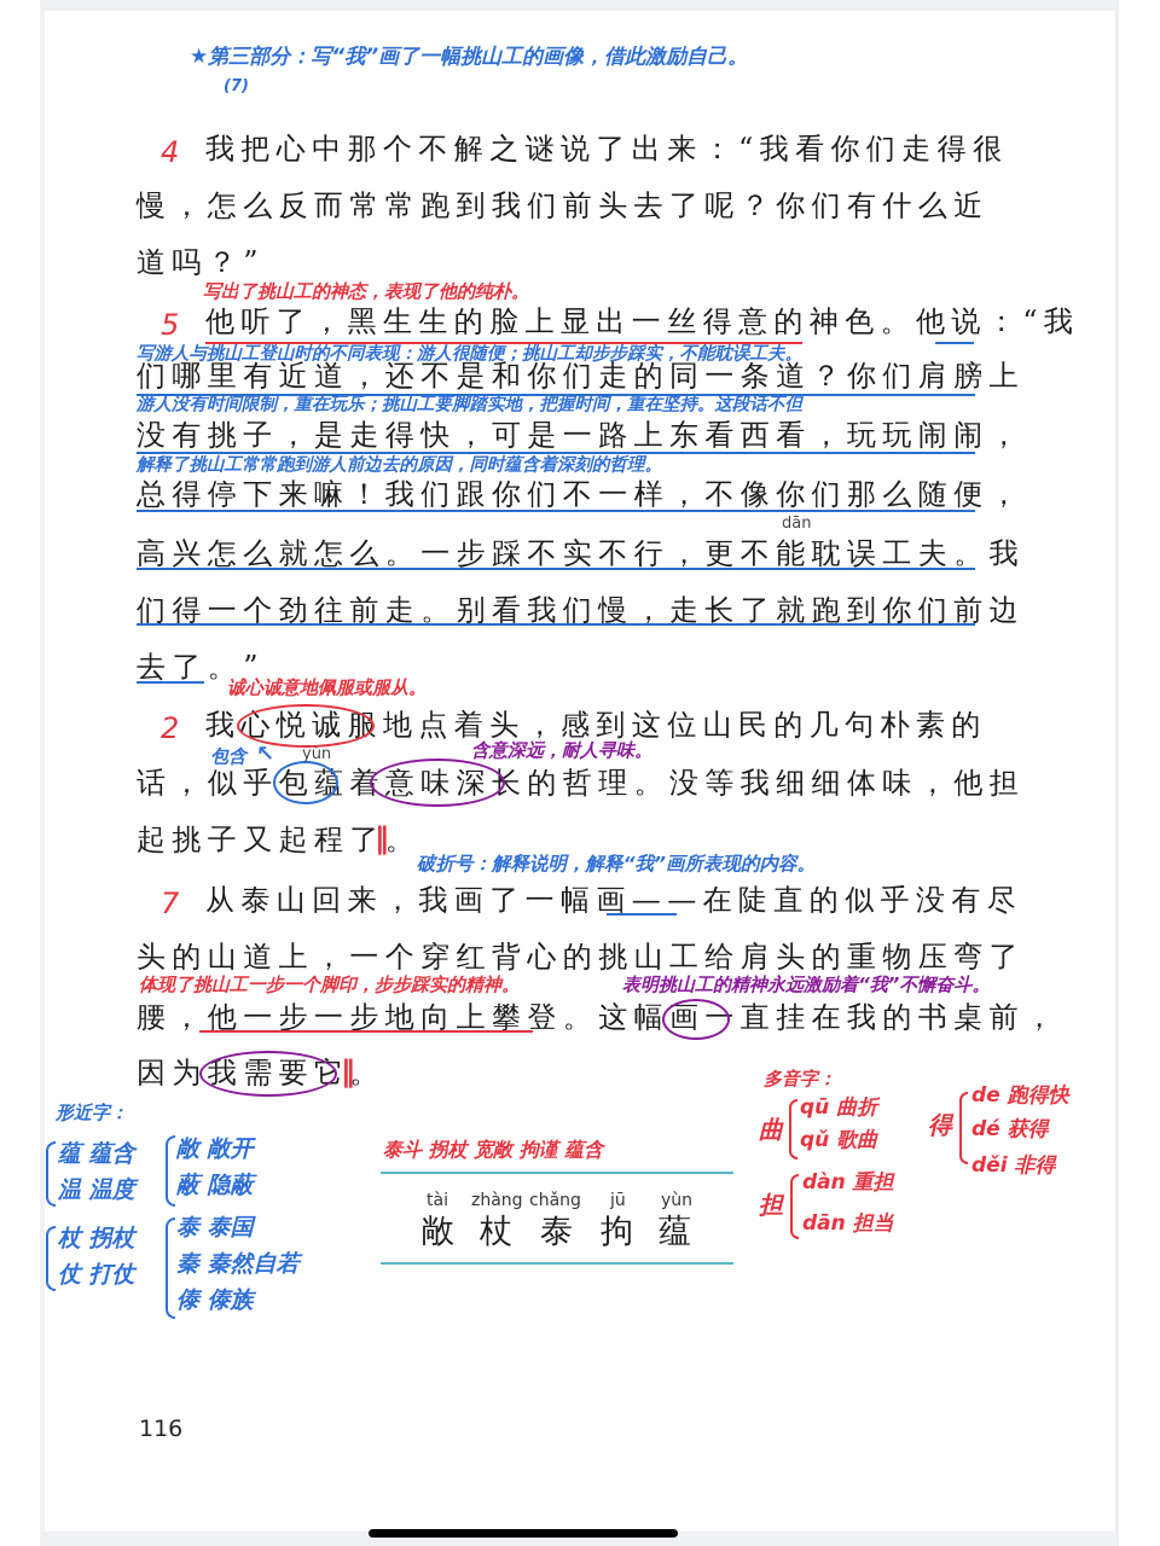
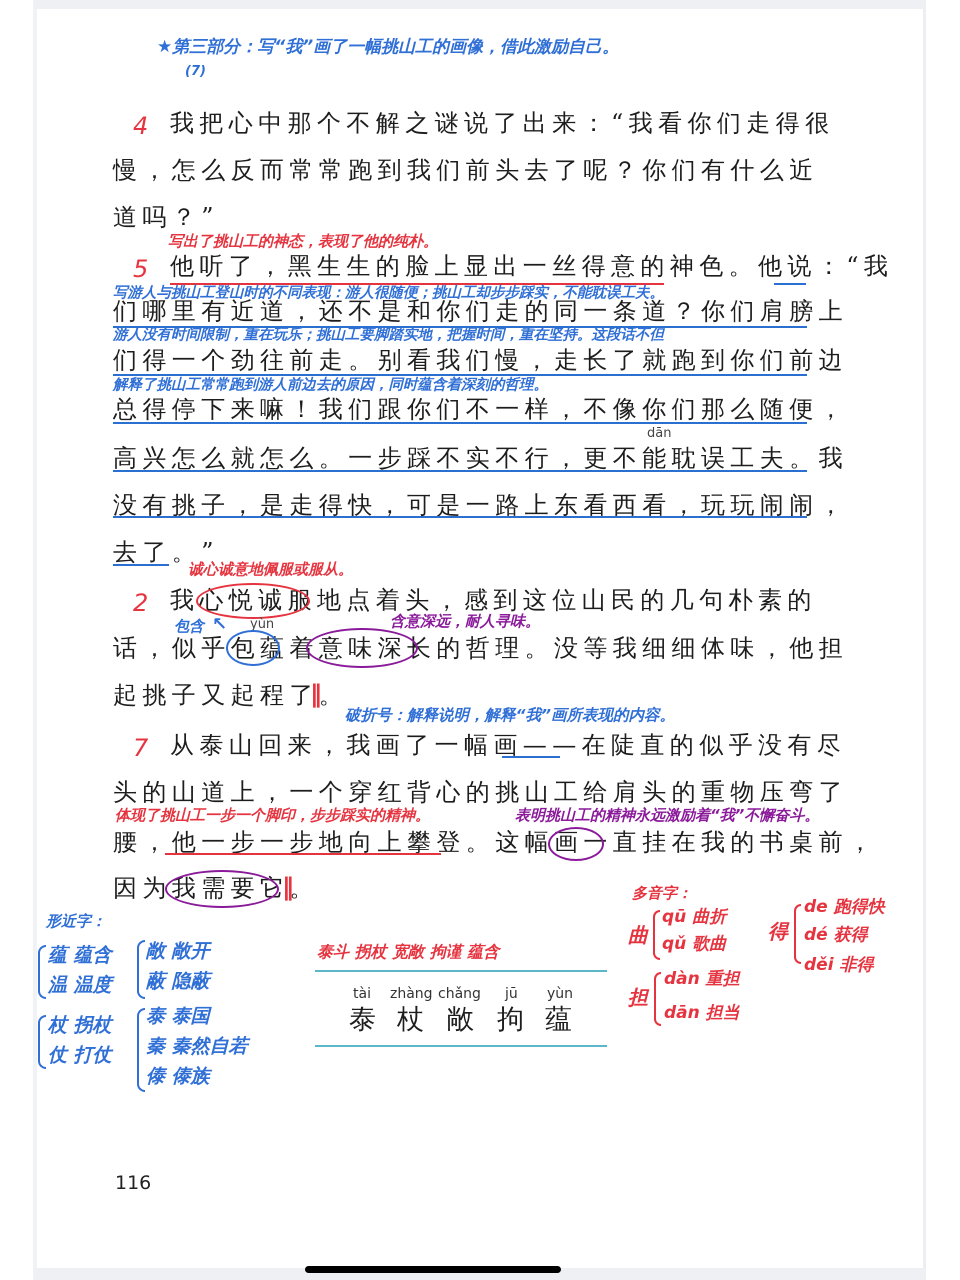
  ★第三部分：写“我”画了一幅挑山工的画像，借此激励自己。
  (7)
  4
  我把心中那个不解之谜说了出来：“我看你们走得很
  慢，怎么反而常常跑到我们前头去了呢？你们有什么近
  道吗？”
  写出了挑山工的神态，表现了他的纯朴。
  5
  他听了，黑生生的脸上显出一丝得意的神色。他说：“我
  写游人与挑山工登山时的不同表现：游人很随便；挑山工却步步踩实，不能耽误工夫。
  们哪里有近道，还不是和你们走的同一条道？你们肩膀上
  游人没有时间限制，重在玩乐；挑山工要脚踏实地，把握时间，重在坚持。这段话不但
- 没有挑子，是走得快，可是一路上东看西看，玩玩闹闹，
+ 们得一个劲往前走。别看我们慢，走长了就跑到你们前边
  解释了挑山工常常跑到游人前边去的原因，同时蕴含着深刻的哲理。
  总得停下来嘛！我们跟你们不一样，不像你们那么随便，
  dān
  高兴怎么就怎么。一步踩不实不行，更不能耽误工夫。我
- 们得一个劲往前走。别看我们慢，走长了就跑到你们前边
+ 没有挑子，是走得快，可是一路上东看西看，玩玩闹闹，
  去了。”
  诚心诚意地佩服或服从。
  2
  我心悦诚服地点着头，感到这位山民的几句朴素的
  包含
  ↖
  yùn
  含意深远，耐人寻味。
  话，似乎包蕴着意味深长的哲理。没等我细细体味，他担
  起挑子又起程了。
  ‖
  破折号：解释说明，解释“我”画所表现的内容。
  7
  从泰山回来，我画了一幅画——在陡直的似乎没有尽
  头的山道上，一个穿红背心的挑山工给肩头的重物压弯了
  体现了挑山工一步一个脚印，步步踩实的精神。
  表明挑山工的精神永远激励着“我”不懈奋斗。
  腰，他一步一步地向上攀登。这幅画一直挂在我的书桌前，
  因为我需要它。
  ‖
  形近字：
  蕴 蕴含
  温 温度
  杖 拐杖
  仗 打仗
  敞 敞开
  蔽 隐蔽
  泰 泰国
  秦 秦然自若
  傣 傣族
  泰斗 拐杖 宽敞 拘谨 蕴含
  tài
  zhàng
  chǎng
  jū
  yùn
- 敞
+ 泰
  杖
- 泰
+ 敞
  拘
  蕴
  多音字：
  曲
  qū 曲折
  qǔ 歌曲
  担
  dàn 重担
  dān 担当
  得
  de 跑得快
  dé 获得
  děi 非得
  116
